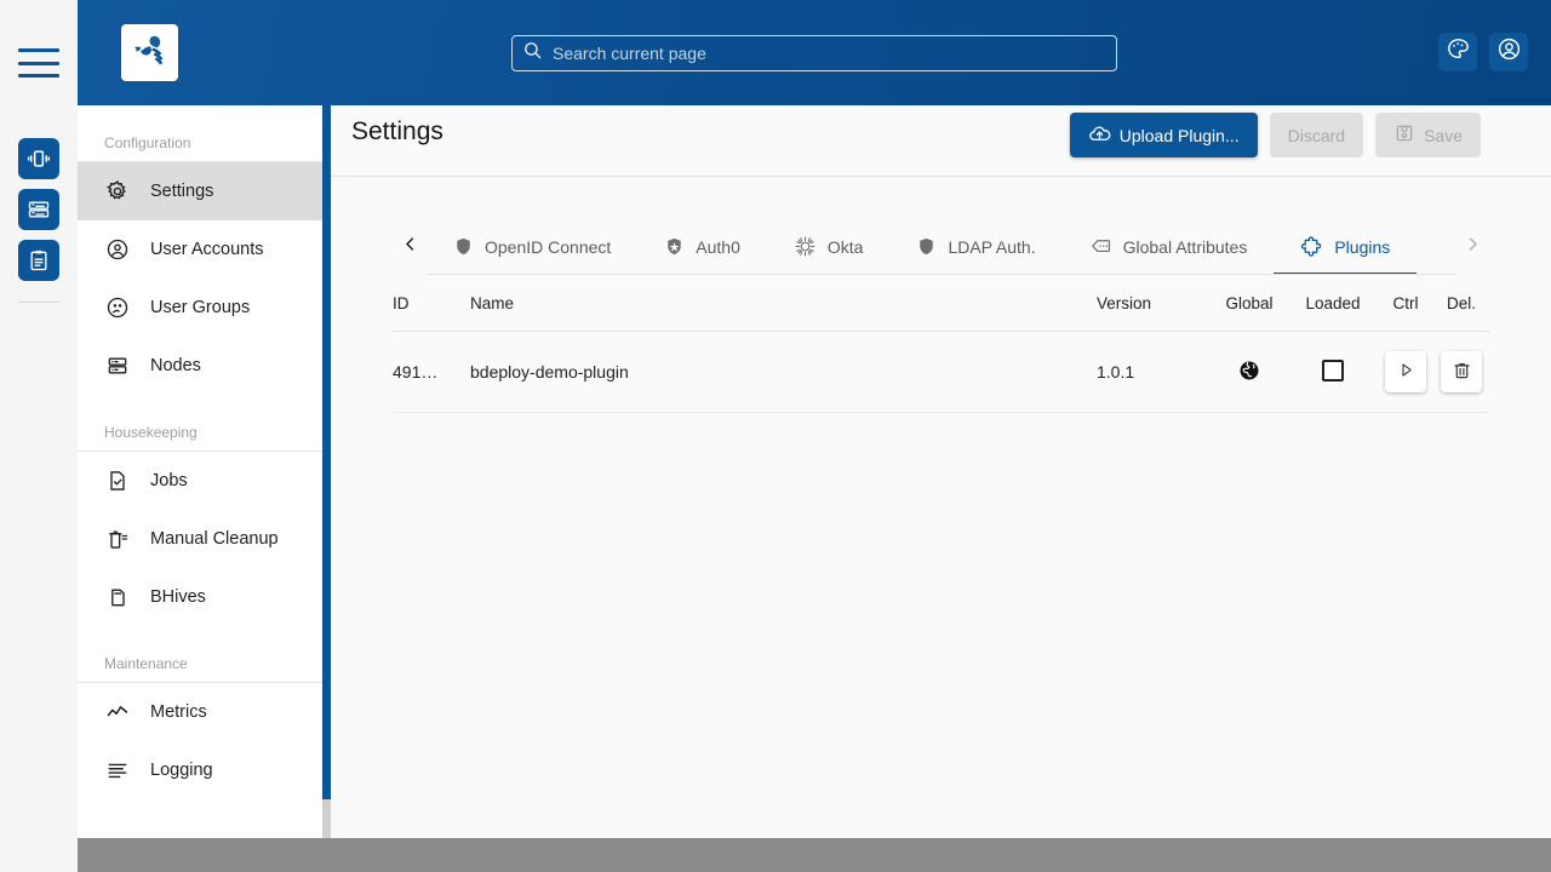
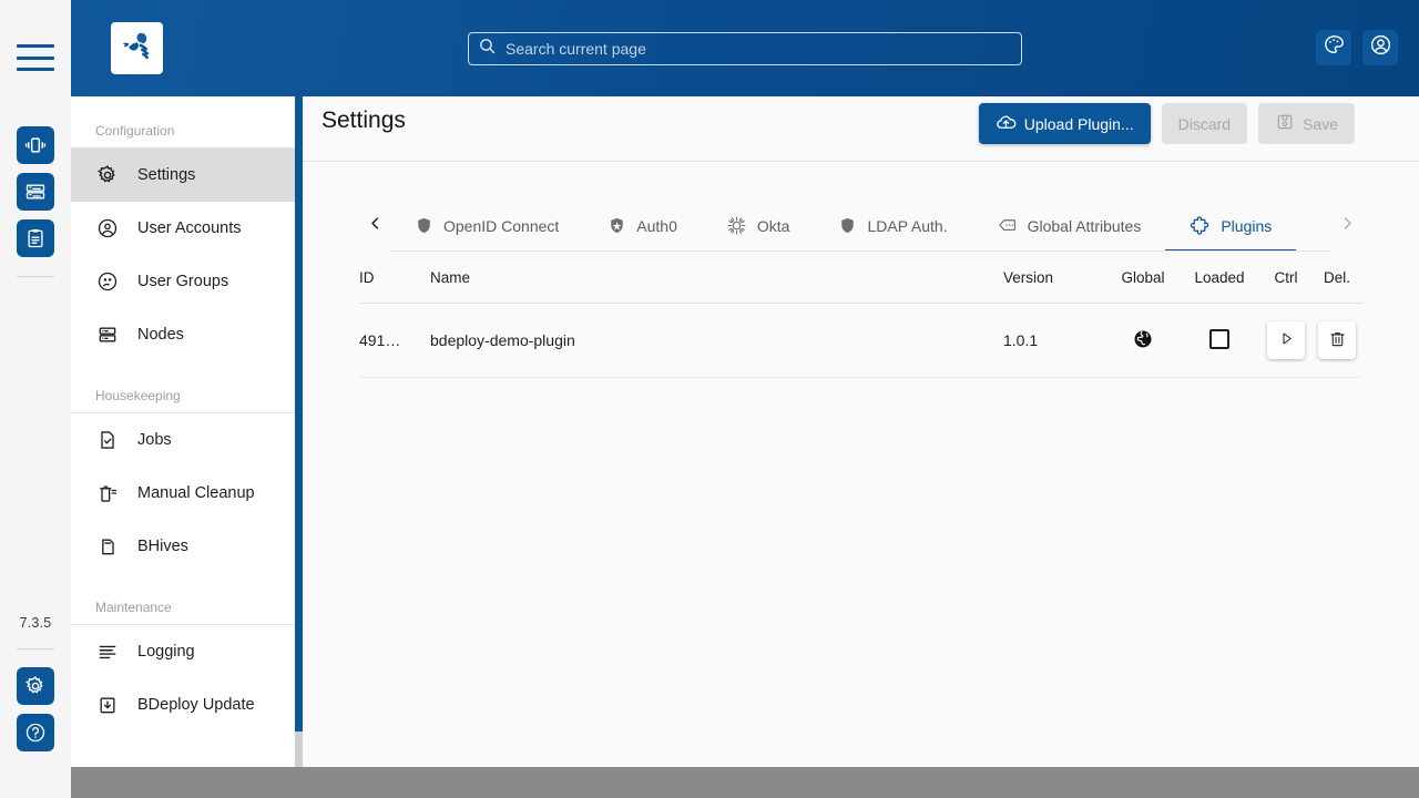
+ 7.3.5
  Search current page
  Configuration
  Settings
  User Accounts
  User Groups
  Nodes
  Housekeeping
  Jobs
  Manual Cleanup
  BHives
  Maintenance
- Metrics
  Logging
+ BDeploy Update
  Settings
  Upload Plugin...
  Discard
  Save
  OpenID Connect
  Auth0
  Okta
  LDAP Auth.
  Global Attributes
  Plugins
  ID	Name	Version	Global	Loaded	Ctrl	Del.
  491…	bdeploy-demo-plugin	1.0.1
